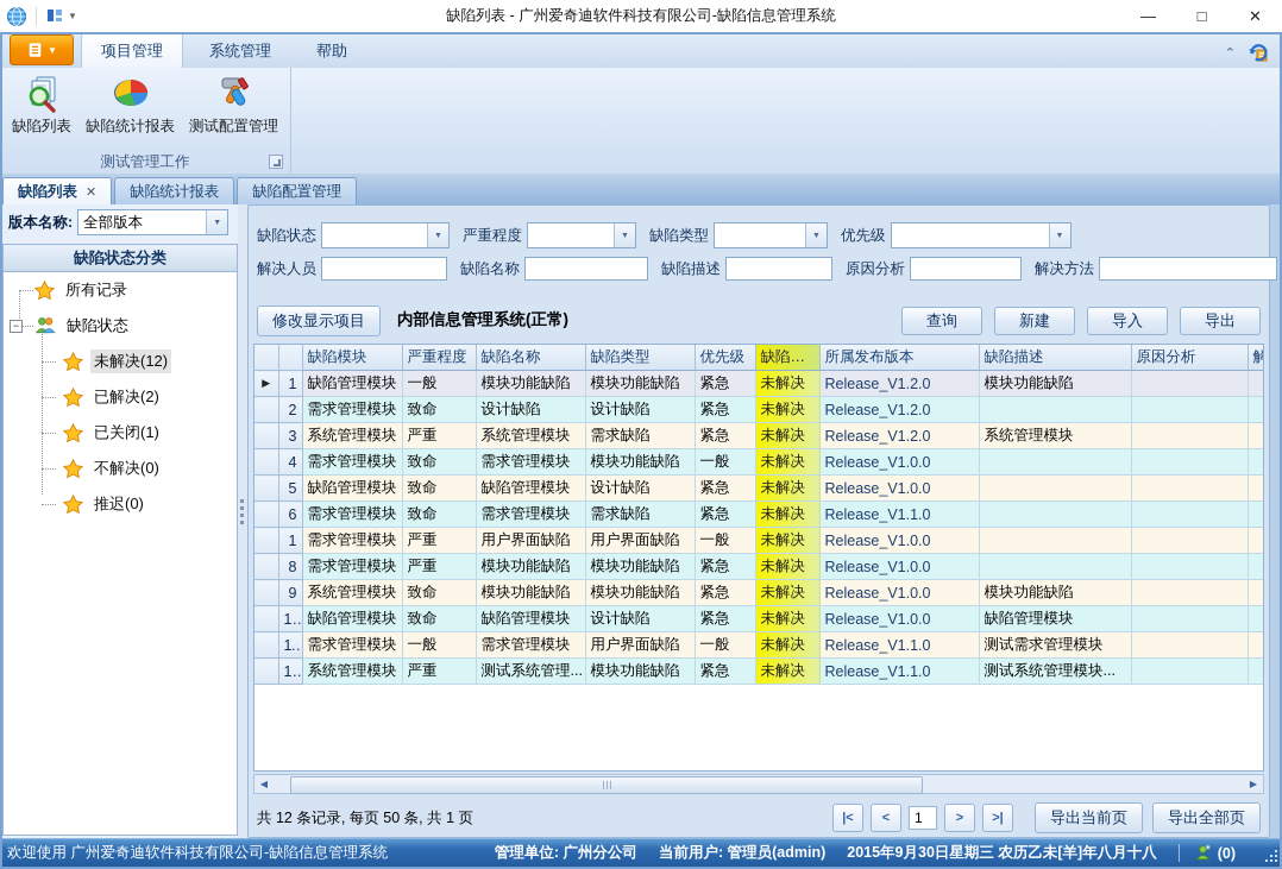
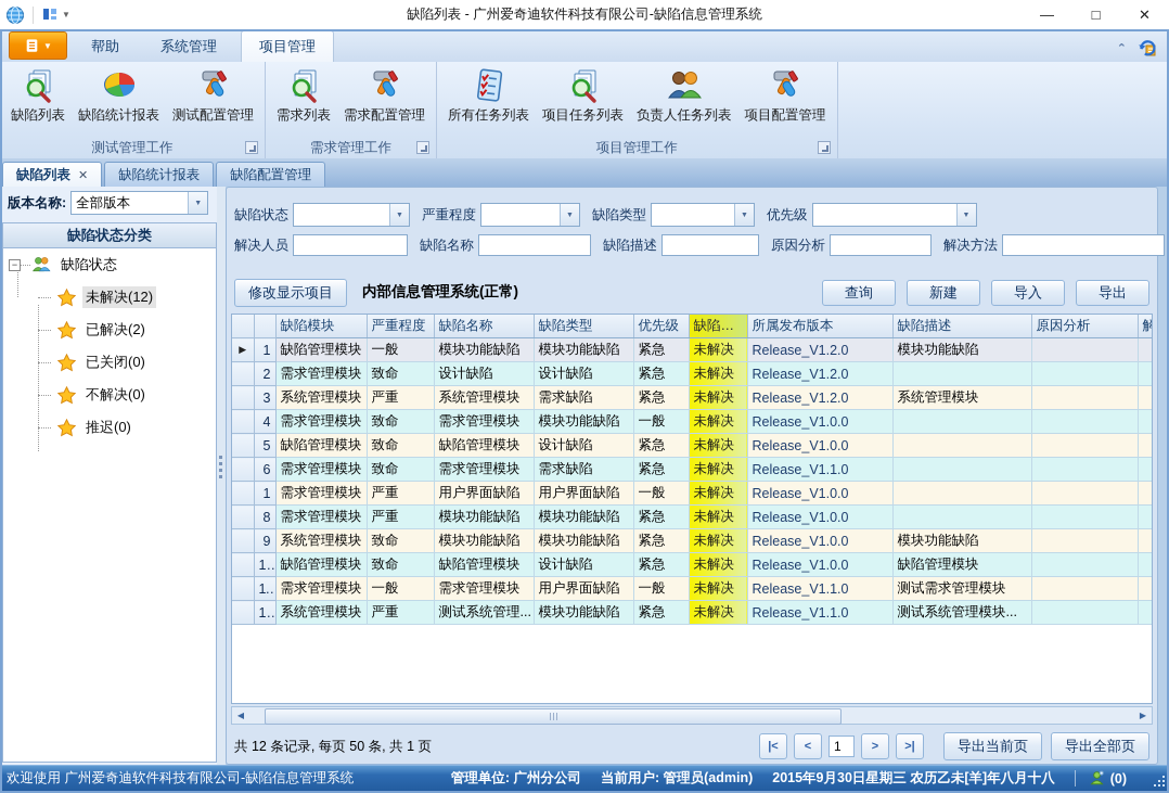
  ▼
  缺陷列表 - 广州爱奇迪软件科技有限公司-缺陷信息管理系统
  —
  □
  ✕
  ▼
- 项目管理
+ 帮助
  系统管理
- 帮助
+ 项目管理
  ⌃
  缺陷列表
  缺陷统计报表
  测试配置管理
  测试管理工作
+ 需求列表
+ 需求配置管理
+ 需求管理工作
+ 所有任务列表
+ 项目任务列表
+ 负责人任务列表
+ 项目配置管理
+ 项目管理工作
  缺陷列表
  ✕
  缺陷统计报表
  缺陷配置管理
  版本名称:
  全部版本
  缺陷状态分类
- 所有记录
  −
  缺陷状态
  未解决(12)
  已解决(2)
- 已关闭(1)
+ 已关闭(0)
  不解决(0)
  推迟(0)
  缺陷状态
  严重程度
  缺陷类型
  优先级
  解决人员
  缺陷名称
  缺陷描述
  原因分析
  解决方法
  修改显示项目
  内部信息管理系统(正常)
  查询
  新建
  导入
  导出
  		缺陷模块	严重程度	缺陷名称	缺陷类型	优先级	缺陷状态	所属发布版本	缺陷描述	原因分析	解
  ▶	1	缺陷管理模块	一般	模块功能缺陷	模块功能缺陷	紧急	未解决	Release_V1.2.0	模块功能缺陷
  	2	需求管理模块	致命	设计缺陷	设计缺陷	紧急	未解决	Release_V1.2.0
  	3	系统管理模块	严重	系统管理模块	需求缺陷	紧急	未解决	Release_V1.2.0	系统管理模块
  	4	需求管理模块	致命	需求管理模块	模块功能缺陷	一般	未解决	Release_V1.0.0
  	5	缺陷管理模块	致命	缺陷管理模块	设计缺陷	紧急	未解决	Release_V1.0.0
  	6	需求管理模块	致命	需求管理模块	需求缺陷	紧急	未解决	Release_V1.1.0
  	1	需求管理模块	严重	用户界面缺陷	用户界面缺陷	一般	未解决	Release_V1.0.0
  	8	需求管理模块	严重	模块功能缺陷	模块功能缺陷	紧急	未解决	Release_V1.0.0
  	9	系统管理模块	致命	模块功能缺陷	模块功能缺陷	紧急	未解决	Release_V1.0.0	模块功能缺陷
  	10	缺陷管理模块	致命	缺陷管理模块	设计缺陷	紧急	未解决	Release_V1.0.0	缺陷管理模块
  	11	需求管理模块	一般	需求管理模块	用户界面缺陷	一般	未解决	Release_V1.1.0	测试需求管理模块
  	12	系统管理模块	严重	测试系统管理...	模块功能缺陷	紧急	未解决	Release_V1.1.0	测试系统管理模块...
  ◀
  ▶
  共 12 条记录, 每页 50 条, 共 1 页
  |<
  <
  1
  >
  >|
  导出当前页
  导出全部页
  欢迎使用 广州爱奇迪软件科技有限公司-缺陷信息管理系统
  管理单位: 广州分公司
  当前用户: 管理员(admin)
  2015年9月30日星期三 农历乙未[羊]年八月十八
  (0)
